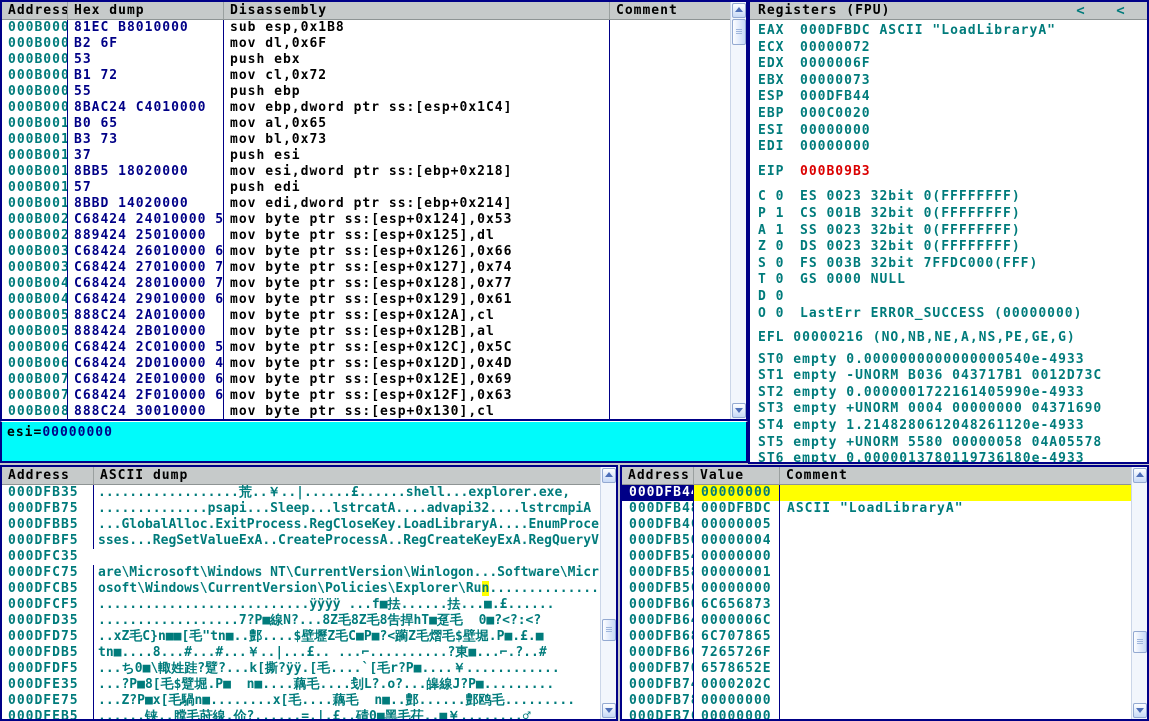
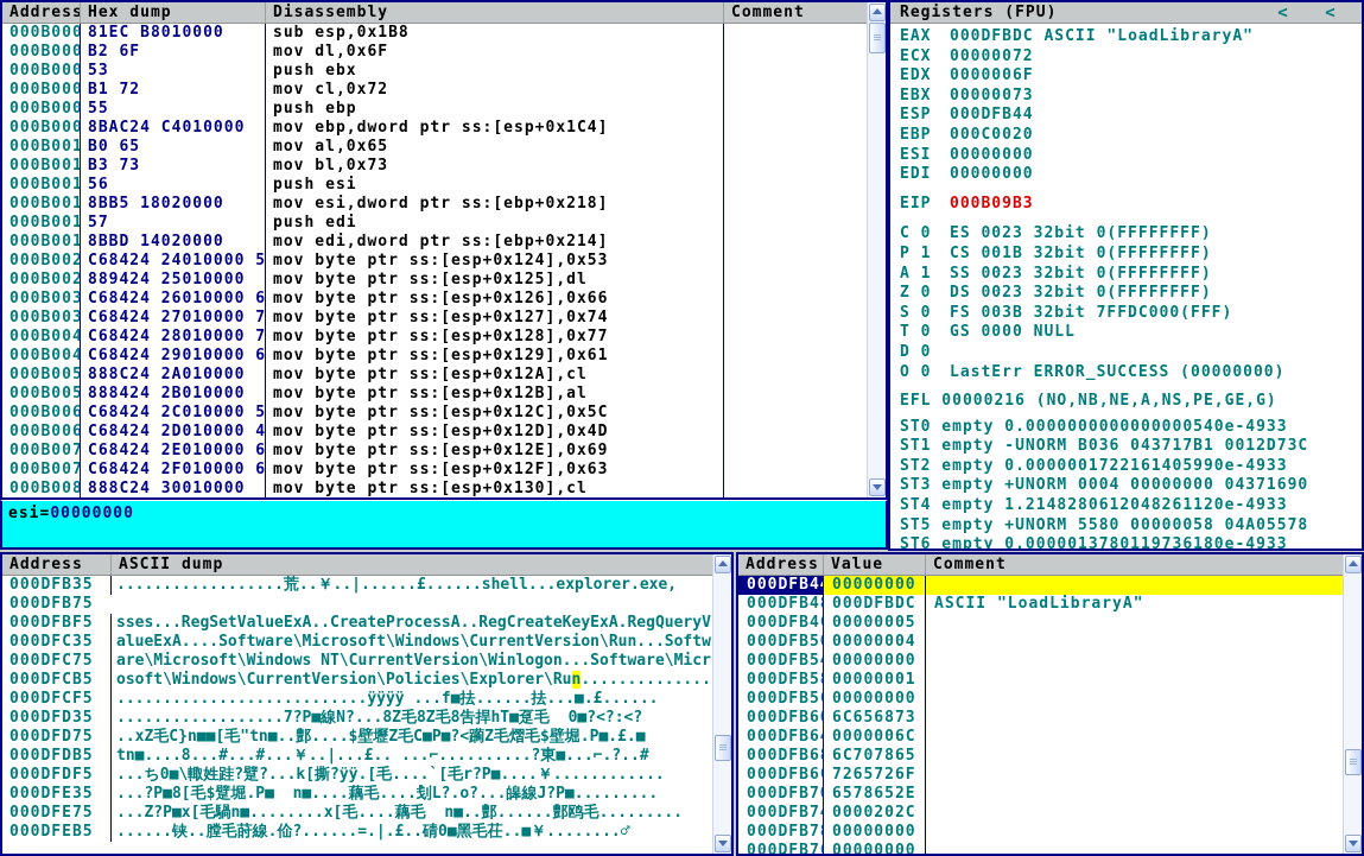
  Address
  Hex dump
  Disassembly
  Comment
  000B000
  81EC B8010000
  sub esp,0x1B8
  000B000
  B2 6F
  mov dl,0x6F
  000B000
  53
  push ebx
  000B000
  B1 72
  mov cl,0x72
  000B000
  55
  push ebp
  000B000
  8BAC24 C4010000
  mov ebp,dword ptr ss:[esp+0x1C4]
  000B001
  B0 65
  mov al,0x65
  000B001
  B3 73
  mov bl,0x73
  000B001
- 37
+ 56
  push esi
  000B001
  8BB5 18020000
  mov esi,dword ptr ss:[ebp+0x218]
  000B001
  57
  push edi
  000B001
  8BBD 14020000
  mov edi,dword ptr ss:[ebp+0x214]
  000B002
  C68424 24010000 5
  mov byte ptr ss:[esp+0x124],0x53
  000B002
  889424 25010000
  mov byte ptr ss:[esp+0x125],dl
  000B003
  C68424 26010000 6
  mov byte ptr ss:[esp+0x126],0x66
  000B003
  C68424 27010000 7
  mov byte ptr ss:[esp+0x127],0x74
  000B004
  C68424 28010000 7
  mov byte ptr ss:[esp+0x128],0x77
  000B004
  C68424 29010000 6
  mov byte ptr ss:[esp+0x129],0x61
  000B005
  888C24 2A010000
  mov byte ptr ss:[esp+0x12A],cl
  000B005
  888424 2B010000
  mov byte ptr ss:[esp+0x12B],al
  000B006
  C68424 2C010000 5
  mov byte ptr ss:[esp+0x12C],0x5C
  000B006
  C68424 2D010000 4
  mov byte ptr ss:[esp+0x12D],0x4D
  000B007
  C68424 2E010000 6
  mov byte ptr ss:[esp+0x12E],0x69
  000B007
  C68424 2F010000 6
  mov byte ptr ss:[esp+0x12F],0x63
  000B008
  888C24 30010000
  mov byte ptr ss:[esp+0x130],cl
  esi=00000000
  Registers (FPU)
  <
  <
  EAX 000DFBDC ASCII "LoadLibraryA"
  ECX 00000072
  EDX 0000006F
  EBX 00000073
  ESP 000DFB44
  EBP 000C0020
  ESI 00000000
  EDI 00000000
  EIP 000B09B3
  C 0 ES 0023 32bit 0(FFFFFFFF)
  P 1 CS 001B 32bit 0(FFFFFFFF)
  A 1 SS 0023 32bit 0(FFFFFFFF)
  Z 0 DS 0023 32bit 0(FFFFFFFF)
  S 0 FS 003B 32bit 7FFDC000(FFF)
  T 0 GS 0000 NULL
  D 0
  O 0 LastErr ERROR_SUCCESS (00000000)
  EFL 00000216 (NO,NB,NE,A,NS,PE,GE,G)
  ST0 empty 0.0000000000000000540e-4933
  ST1 empty -UNORM B036 043717B1 0012D73C
  ST2 empty 0.0000001722161405990e-4933
  ST3 empty +UNORM 0004 00000000 04371690
  ST4 empty 1.2148280612048261120e-4933
  ST5 empty +UNORM 5580 00000058 04A05578
  ST6 empty 0.0000013780119736180e-4933
  Address
  ASCII dump
  000DFB35
  ..................荒..￥..|......£......shell...explorer.exe,
  000DFB75
- ..............psapi...Sleep...lstrcatA....advapi32....lstrcmpiA
- 000DFBB5
- ...GlobalAlloc.ExitProcess.RegCloseKey.LoadLibraryA....EnumProce
  000DFBF5
  sses...RegSetValueExA..CreateProcessA..RegCreateKeyExA.RegQueryV
  000DFC35
+ alueExA....Software\Microsoft\Windows\CurrentVersion\Run...Softw
  000DFC75
  are\Microsoft\Windows NT\CurrentVersion\Winlogon...Software\Micr
  000DFCB5
  osoft\Windows\CurrentVersion\Policies\Explorer\Run..............
  000DFCF5
  ...........................ÿÿÿÿ ...f■抾......抾...■.£......
  000DFD35
  ..................7?P■線N?...8Z毛8Z毛8吿捍hT■趸毛 0■?<?:<?
  000DFD75
  ..xZ毛C}n■■[毛"tn■..鄷....$壁壢Z毛C■P■?<躏Z毛熠毛$壁堀.P■.£.■
  000DFDB5
  tn■....8...#...#...￥..|...£.. ...⌐..........?東■...⌐.?..#
  000DFDF5
  ...ち0■\輙姓跬?躄?...k[撕?ÿÿ.[毛....`[毛r?P■....￥............
  000DFE35
  ...?P■8[毛$躄堀.P■ n■....藕毛....刬L?.o?...皞線J?P■.........
  000DFE75
  ...Z?P■x[毛騧n■........x[毛....藕毛 n■..鄷......鄷鸥毛.........
  000DFEB5
  ......铗..膛毛莳線.佡?......=.|.£..碃0■黑毛茌..■￥........♂
  Address
  Value
  Comment
  000DFB4
  00000000
  000DFB4
  000DFBDC
  ASCII "LoadLibraryA"
  000DFB4
  00000005
  000DFB5
  00000004
  000DFB5
  00000000
  000DFB5
  00000001
  000DFB5
  00000000
  000DFB6
  6C656873
  000DFB6
  0000006C
  000DFB6
  6C707865
  000DFB6
  7265726F
  000DFB7
  6578652E
  000DFB7
  0000202C
  000DFB7
  00000000
  000DFB7
  00000000
